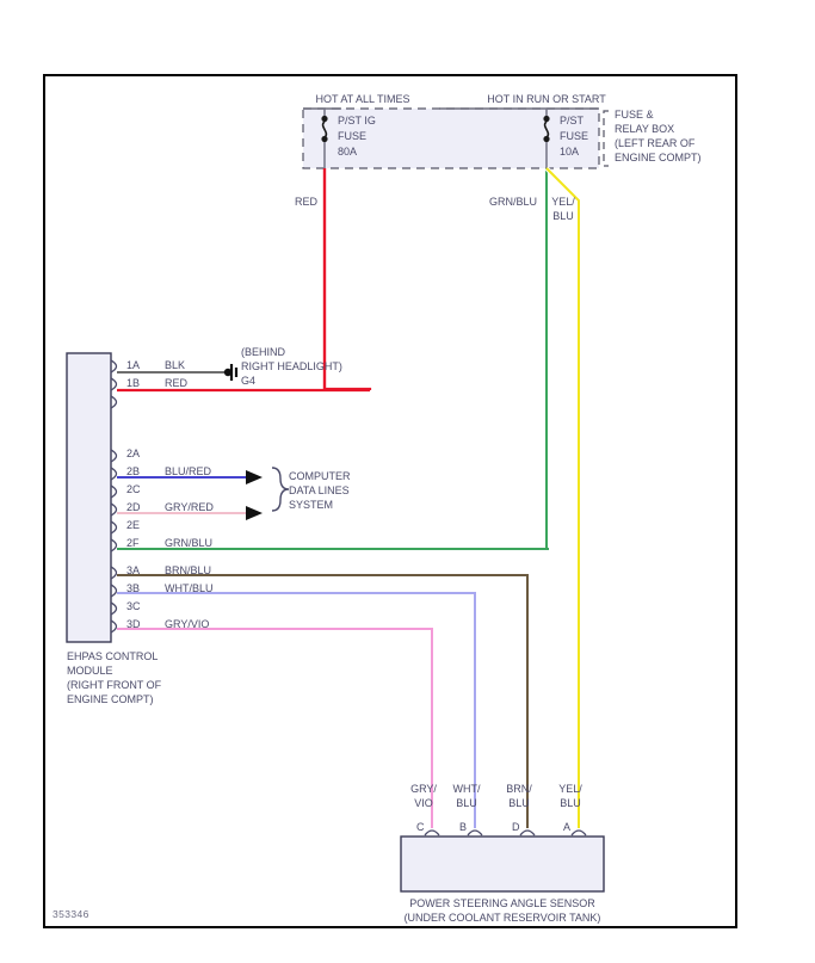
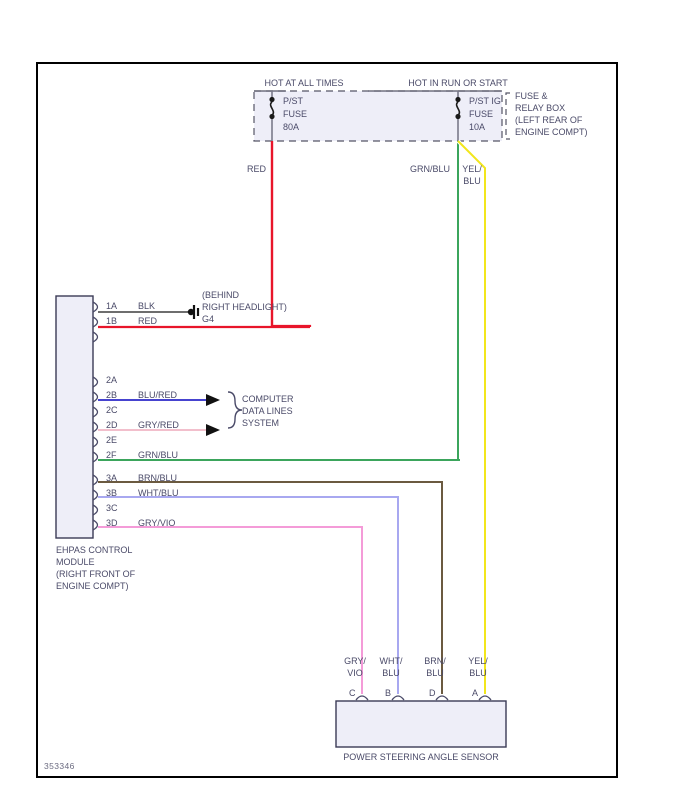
  HOT AT ALL TIMES
  HOT IN RUN OR START
- P/ST IG
+ P/ST
  FUSE
  80A
- P/ST
+ P/ST IG
  FUSE
  10A
  FUSE &
  RELAY BOX
  (LEFT REAR OF
  ENGINE COMPT)
  RED
  GRN/BLU
  YEL/
  BLU
  (BEHIND
  RIGHT HEADLIGHT)
  G4
  1A
  1B
  2A
  2B
  2C
  2D
  2E
  2F
  3A
  3B
  3C
  3D
  BLK
  RED
  BLU/RED
  GRY/RED
  GRN/BLU
  BRN/BLU
  WHT/BLU
  GRY/VIO
  COMPUTER
  DATA LINES
  SYSTEM
  EHPAS CONTROL
  MODULE
  (RIGHT FRONT OF
  ENGINE COMPT)
  GRY/
  VIO
  WHT/
  BLU
  BRN/
  BLU
  YEL/
  BLU
  C
  B
  D
  A
  POWER STEERING ANGLE SENSOR
- (UNDER COOLANT RESERVOIR TANK)
  353346
